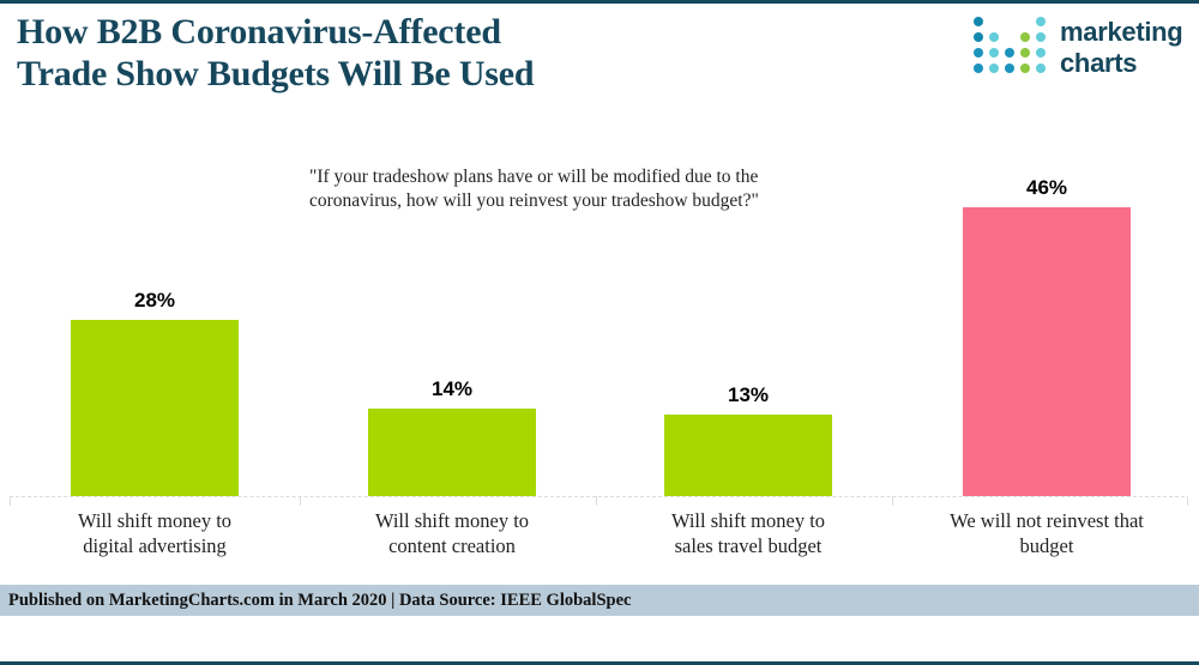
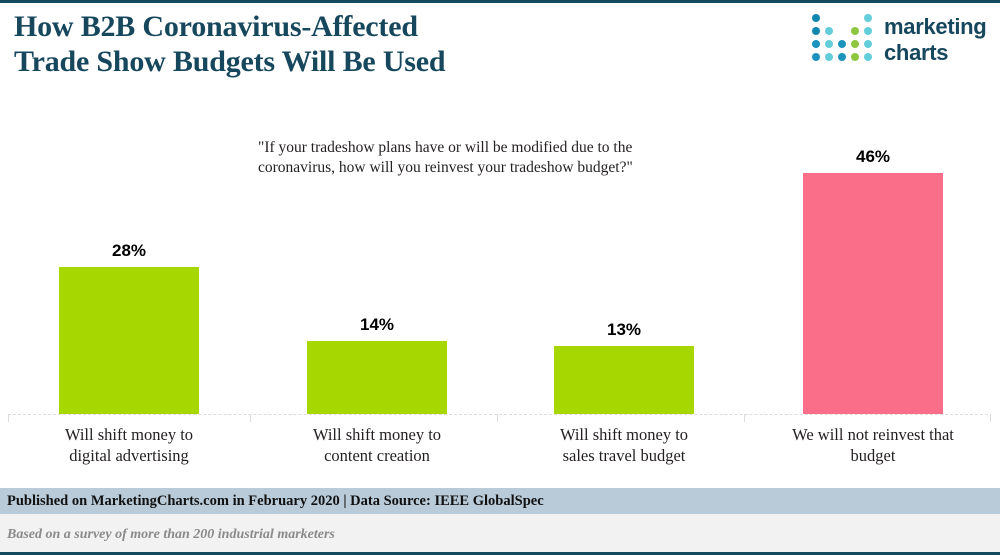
  How B2B Coronavirus-Affected
  Trade Show Budgets Will Be Used
  marketing
  charts
  "If your tradeshow plans have or will be modified due to the
  coronavirus, how will you reinvest your tradeshow budget?"
  28%
  14%
  13%
  46%
  Will shift money to
  digital advertising
  Will shift money to
  content creation
  Will shift money to
  sales travel budget
  We will not reinvest that
  budget
- Published on MarketingCharts.com in March 2020 | Data Source: IEEE GlobalSpec
+ Published on MarketingCharts.com in February 2020 | Data Source: IEEE GlobalSpec
+ Based on a survey of more than 200 industrial marketers
